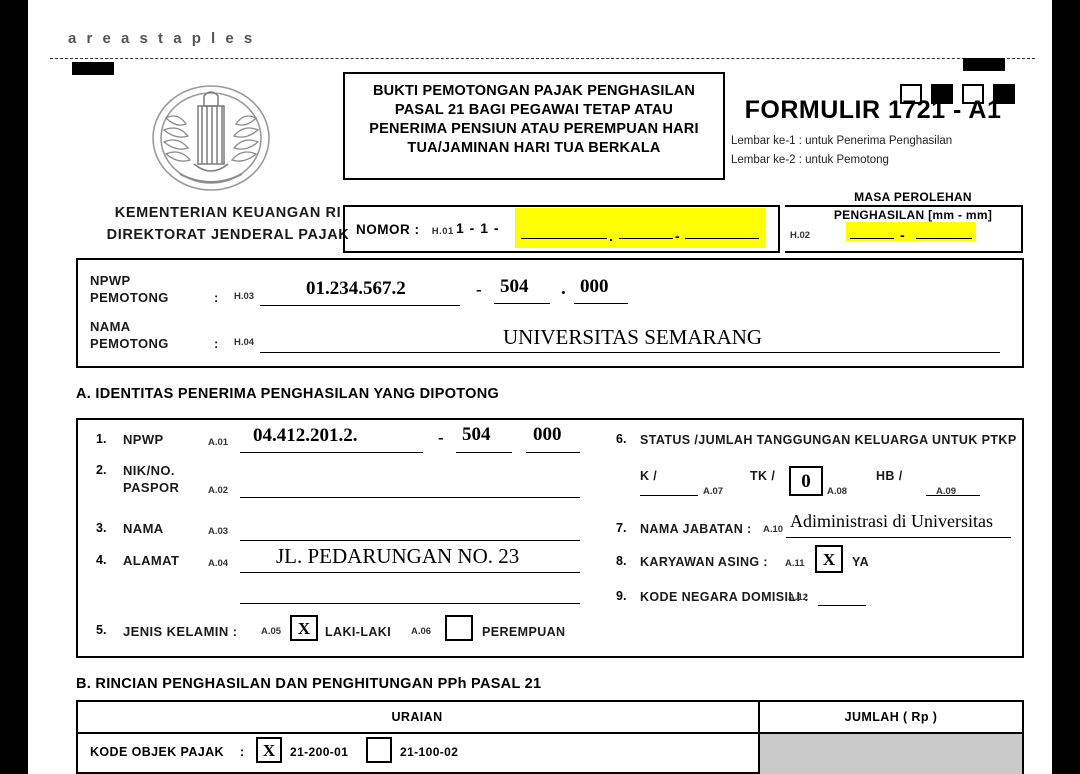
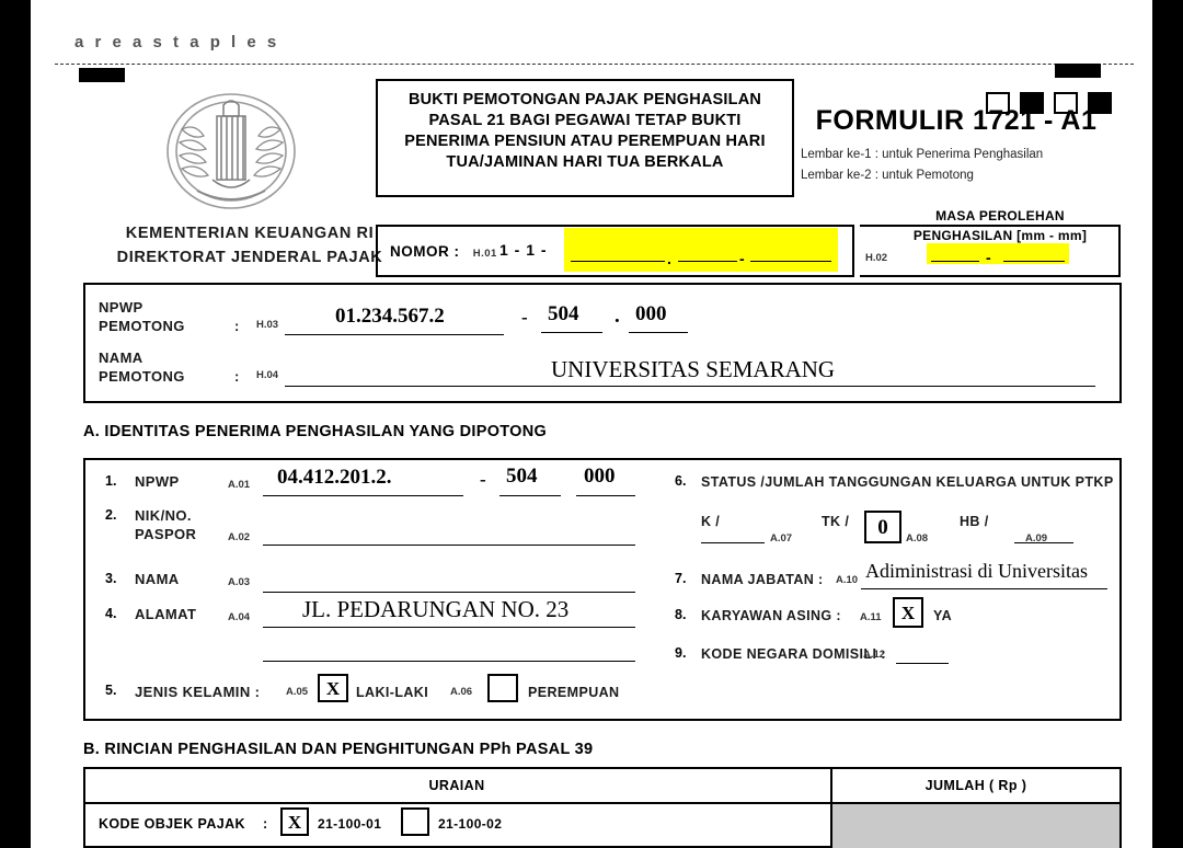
  a r e a s t a p l e s
  KEMENTERIAN KEUANGAN RI
  DIREKTORAT JENDERAL PAJAK
  BUKTI PEMOTONGAN PAJAK PENGHASILAN
- PASAL 21 BAGI PEGAWAI TETAP ATAU
+ PASAL 21 BAGI PEGAWAI TETAP BUKTI
  PENERIMA PENSIUN ATAU PEREMPUAN HARI
  TUA/JAMINAN HARI TUA BERKALA
  FORMULIR 1721 - A1
  Lembar ke-1 : untuk Penerima Penghasilan
  Lembar ke-2 : untuk Pemotong
  MASA PEROLEHAN
  PENGHASILAN [mm - mm]
  NOMOR : H.01
  1 - 1 -
  .
  -
  H.02
  -
  NPWP
  PEMOTONG
  :
  H.03
  01.234.567.2
  -
  504
  .
  000
  NAMA
  PEMOTONG
  :
  H.04
  UNIVERSITAS SEMARANG
  A. IDENTITAS PENERIMA PENGHASILAN YANG DIPOTONG
  1.
  NPWP
  A.01
  04.412.201.2.
  -
  504
  000
  2.
  NIK/NO.
  PASPOR
  A.02
  3.
  NAMA
  A.03
  4.
  ALAMAT
  A.04
  JL. PEDARUNGAN NO. 23
  5.
  JENIS KELAMIN :
  A.05
  X
  LAKI-LAKI
  A.06
  PEREMPUAN
  6.
  STATUS /JUMLAH TANGGUNGAN KELUARGA UNTUK PTKP
  K /
  A.07
  TK /
  0
  A.08
  HB /
  A.09
  7.
  NAMA JABATAN :
  A.10
  Adiministrasi di Universitas
  8.
  KARYAWAN ASING :
  A.11
  X
  YA
  9.
  KODE NEGARA DOMISILI :
  A.12
- B. RINCIAN PENGHASILAN DAN PENGHITUNGAN PPh PASAL 21
+ B. RINCIAN PENGHASILAN DAN PENGHITUNGAN PPh PASAL 39
  URAIAN
  JUMLAH ( Rp )
  KODE OBJEK PAJAK
  :
  X
- 21-200-01
+ 21-100-01
  21-100-02
